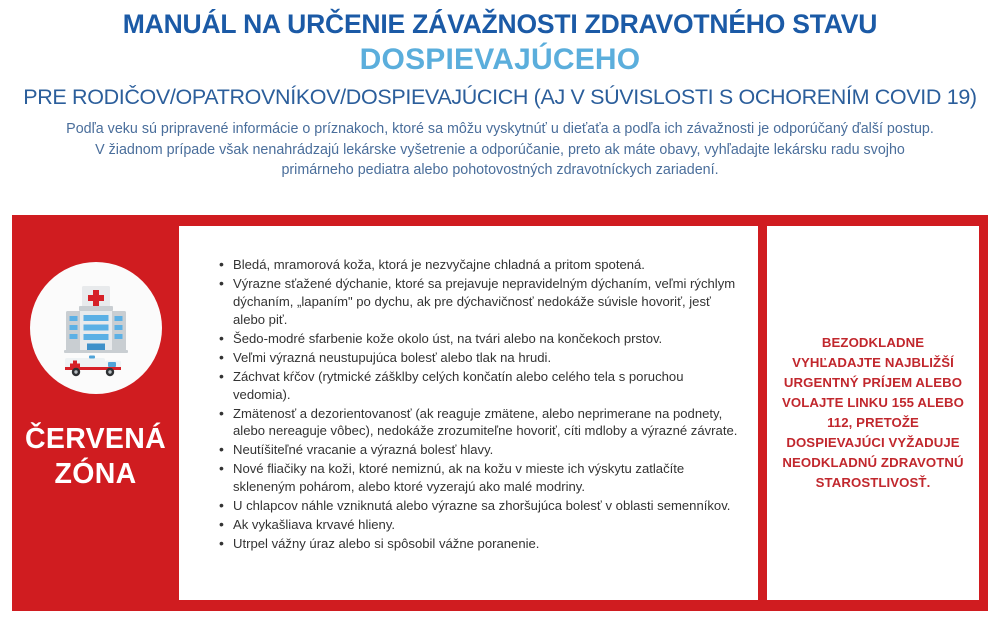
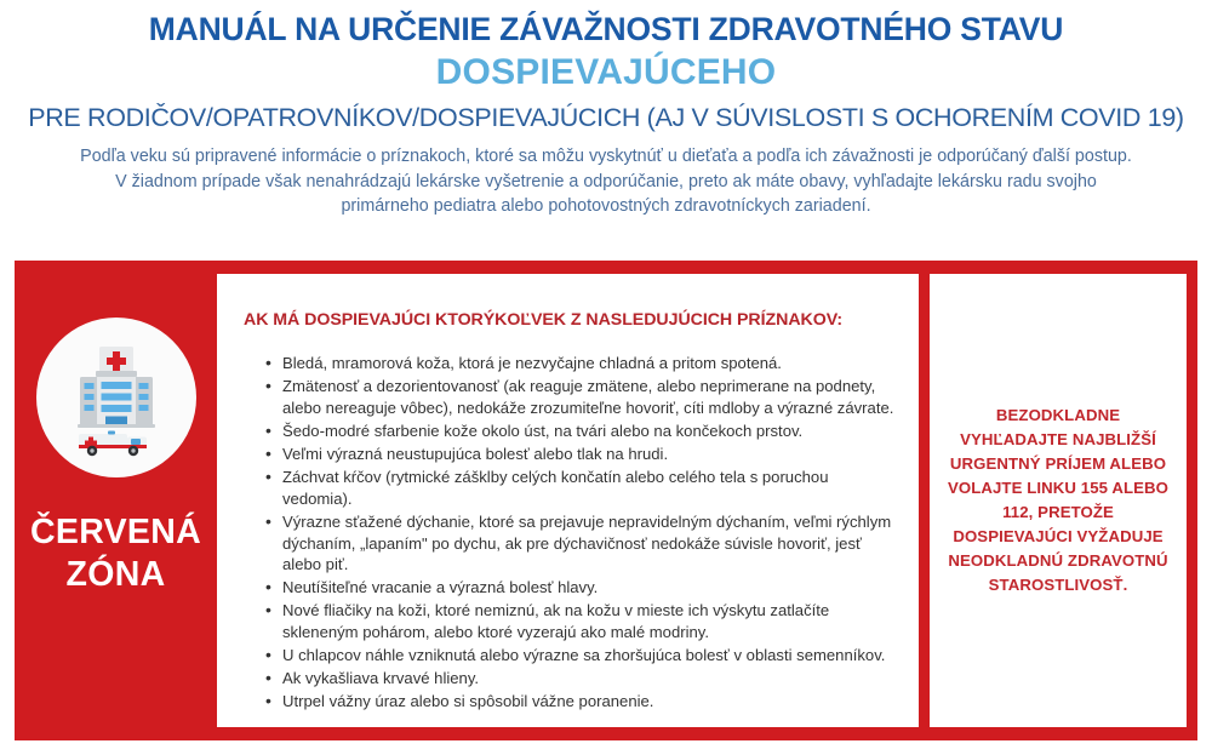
  MANUÁL NA URČENIE ZÁVAŽNOSTI ZDRAVOTNÉHO STAVU
  DOSPIEVAJÚCEHO
  PRE RODIČOV/OPATROVNÍKOV/DOSPIEVAJÚCICH (AJ V SÚVISLOSTI S OCHORENÍM COVID 19)
  Podľa veku sú pripravené informácie o príznakoch, ktoré sa môžu vyskytnúť u dieťaťa a podľa ich závažnosti je odporúčaný ďalší postup.
  V žiadnom prípade však nenahrádzajú lekárske vyšetrenie a odporúčanie, preto ak máte obavy, vyhľadajte lekársku radu svojho
  primárneho pediatra alebo pohotovostných zdravotníckych zariadení.
  ČERVENÁ
  ZÓNA
+ AK MÁ DOSPIEVAJÚCI KTORÝKOĽVEK Z NASLEDUJÚCICH PRÍZNAKOV:
  Bledá, mramorová koža, ktorá je nezvyčajne chladná a pritom spotená.
- Výrazne sťažené dýchanie, ktoré sa prejavuje nepravidelným dýchaním, veľmi rýchlym dýchaním, „lapaním" po dychu, ak pre dýchavičnosť nedokáže súvisle hovoriť, jesť alebo piť.
+ Zmätenosť a dezorientovanosť (ak reaguje zmätene, alebo neprimerane na podnety, alebo nereaguje vôbec), nedokáže zrozumiteľne hovoriť, cíti mdloby a výrazné závrate.
  Šedo-modré sfarbenie kože okolo úst, na tvári alebo na končekoch prstov.
  Veľmi výrazná neustupujúca bolesť alebo tlak na hrudi.
  Záchvat kŕčov (rytmické zášklby celých končatín alebo celého tela s poruchou vedomia).
- Zmätenosť a dezorientovanosť (ak reaguje zmätene, alebo neprimerane na podnety, alebo nereaguje vôbec), nedokáže zrozumiteľne hovoriť, cíti mdloby a výrazné závrate.
+ Výrazne sťažené dýchanie, ktoré sa prejavuje nepravidelným dýchaním, veľmi rýchlym dýchaním, „lapaním" po dychu, ak pre dýchavičnosť nedokáže súvisle hovoriť, jesť alebo piť.
  Neutíšiteľné vracanie a výrazná bolesť hlavy.
  Nové fliačiky na koži, ktoré nemiznú, ak na kožu v mieste ich výskytu zatlačíte skleneným pohárom, alebo ktoré vyzerajú ako malé modriny.
  U chlapcov náhle vzniknutá alebo výrazne sa zhoršujúca bolesť v oblasti semenníkov.
  Ak vykašliava krvavé hlieny.
  Utrpel vážny úraz alebo si spôsobil vážne poranenie.
  BEZODKLADNE VYHĽADAJTE NAJBLIŽŠÍ URGENTNÝ PRÍJEM ALEBO VOLAJTE LINKU 155 ALEBO 112, PRETOŽE DOSPIEVAJÚCI VYŽADUJE NEODKLADNÚ ZDRAVOTNÚ STAROSTLIVOSŤ.
